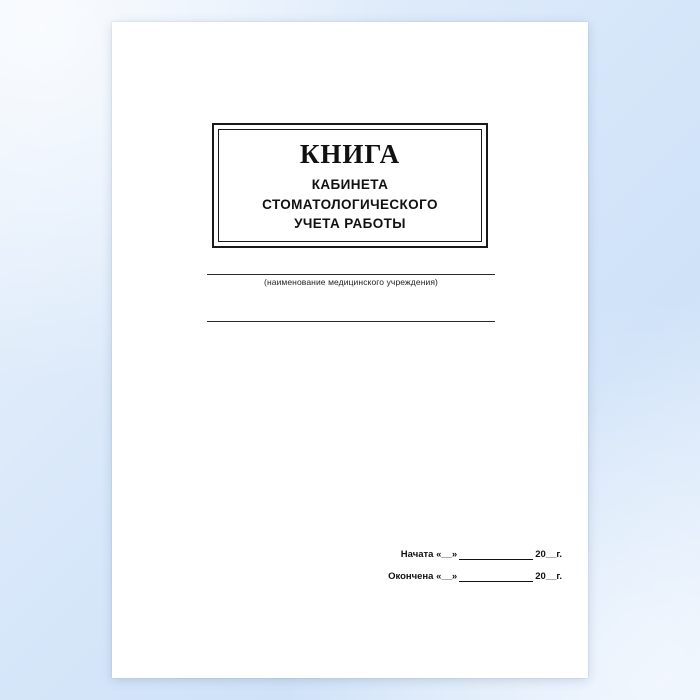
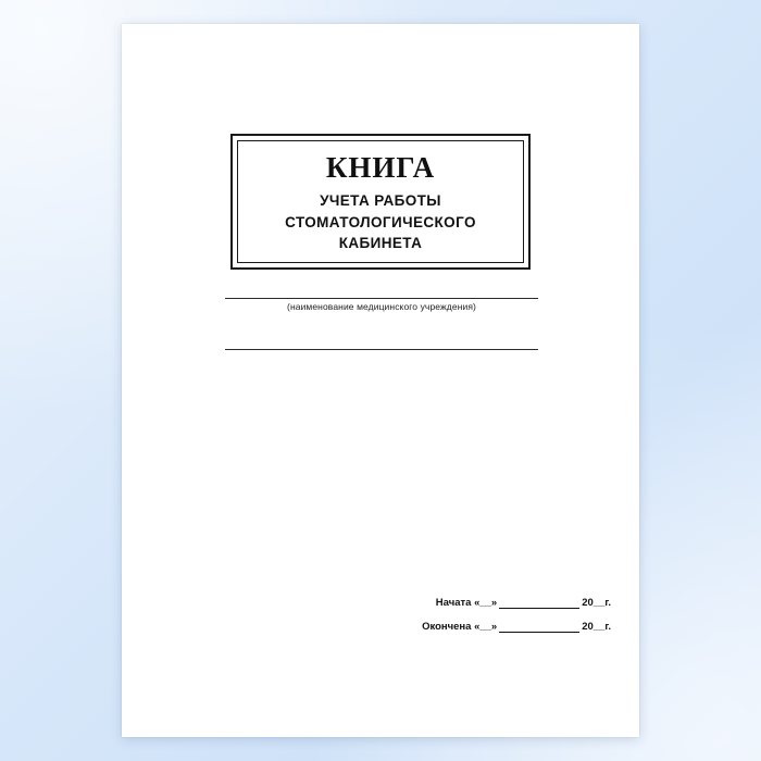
  КНИГА
- КАБИНЕТА
+ УЧЕТА РАБОТЫ
  СТОМАТОЛОГИЧЕСКОГО
- УЧЕТА РАБОТЫ
+ КАБИНЕТА
  (наименование медицинского учреждения)
  Начата «__»
  20__г.
  Окончена «__»
  20__г.
